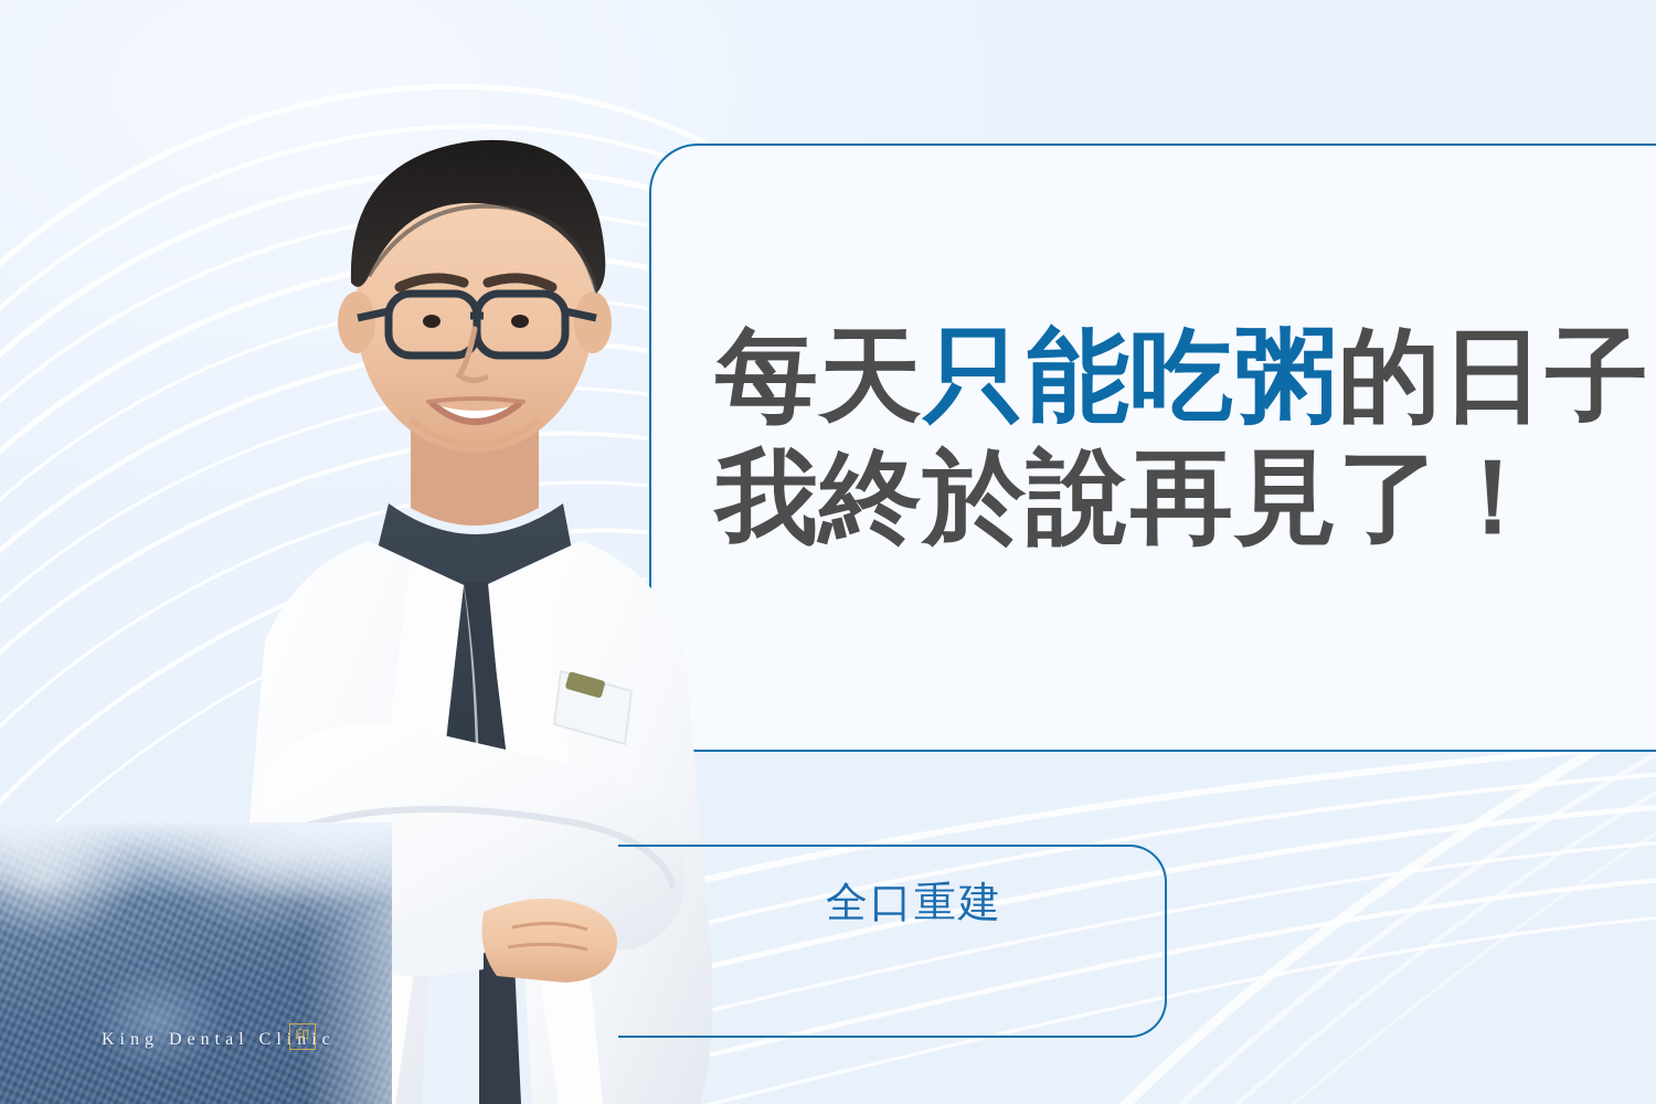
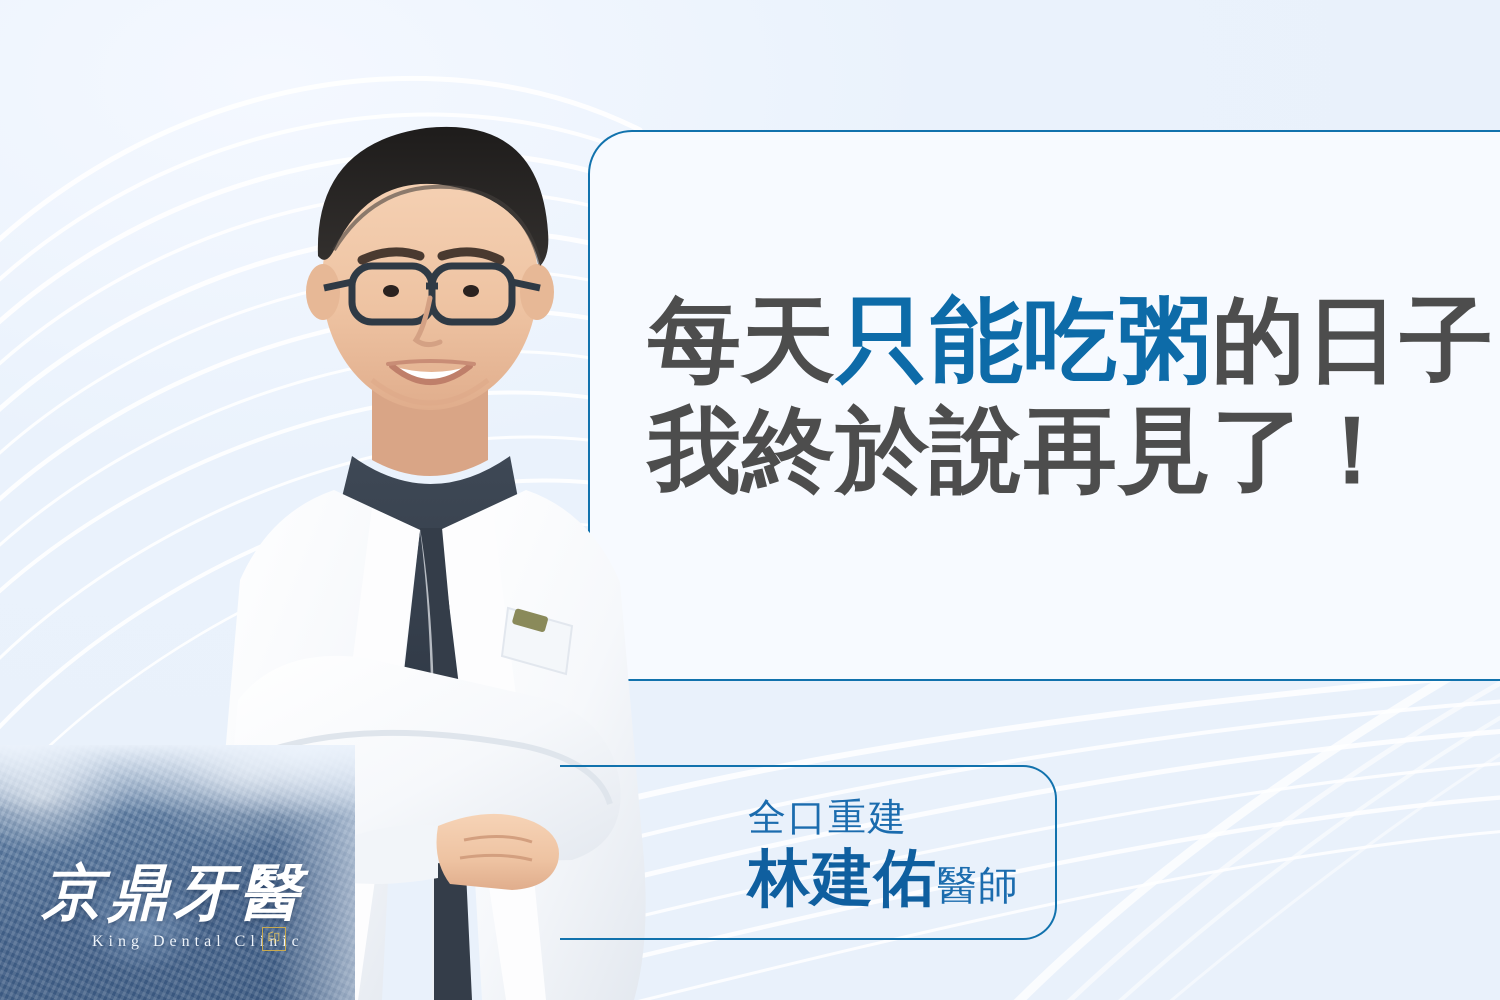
  每天只能吃粥的日子
  我終於說再見了！
  全口重建
+ 林建佑醫師
+ 京鼎牙醫
  King Dental Clinic
  印
